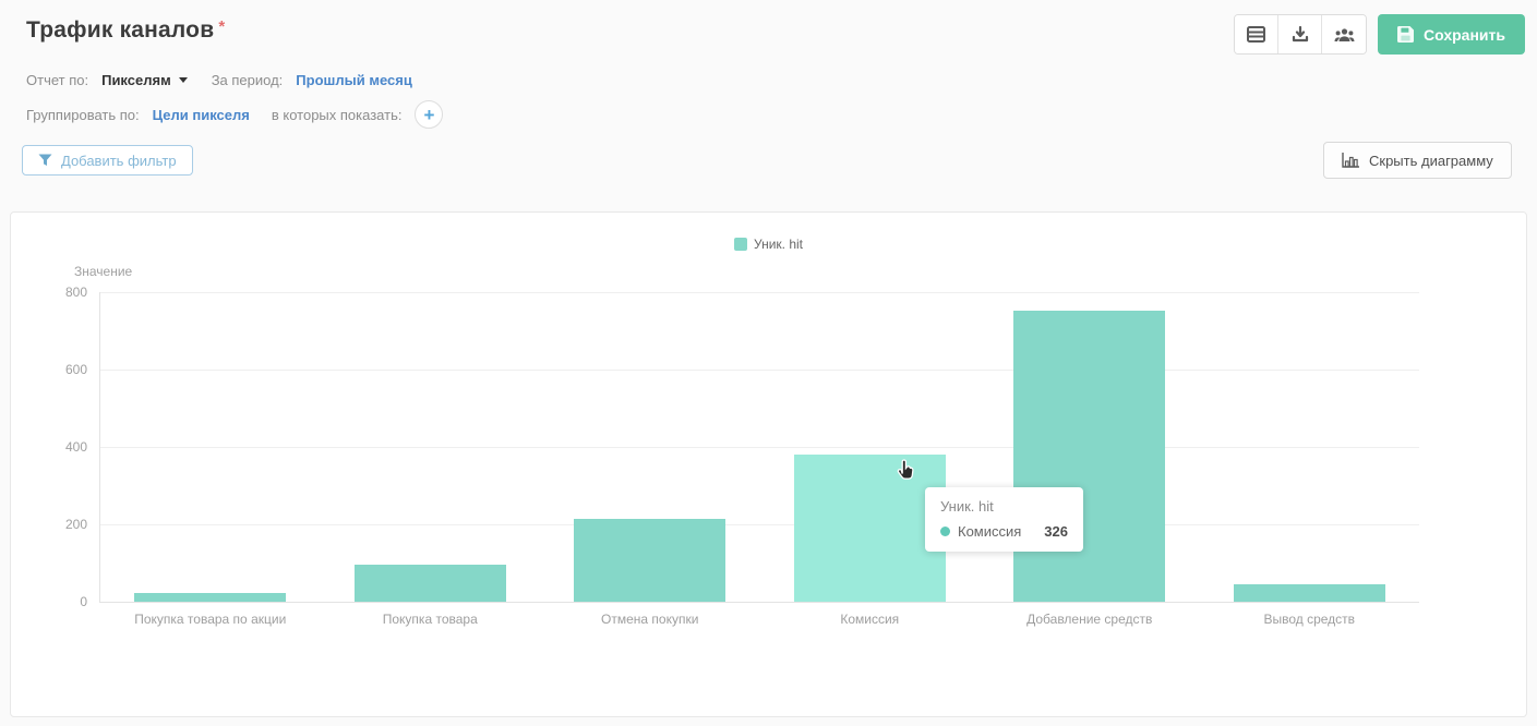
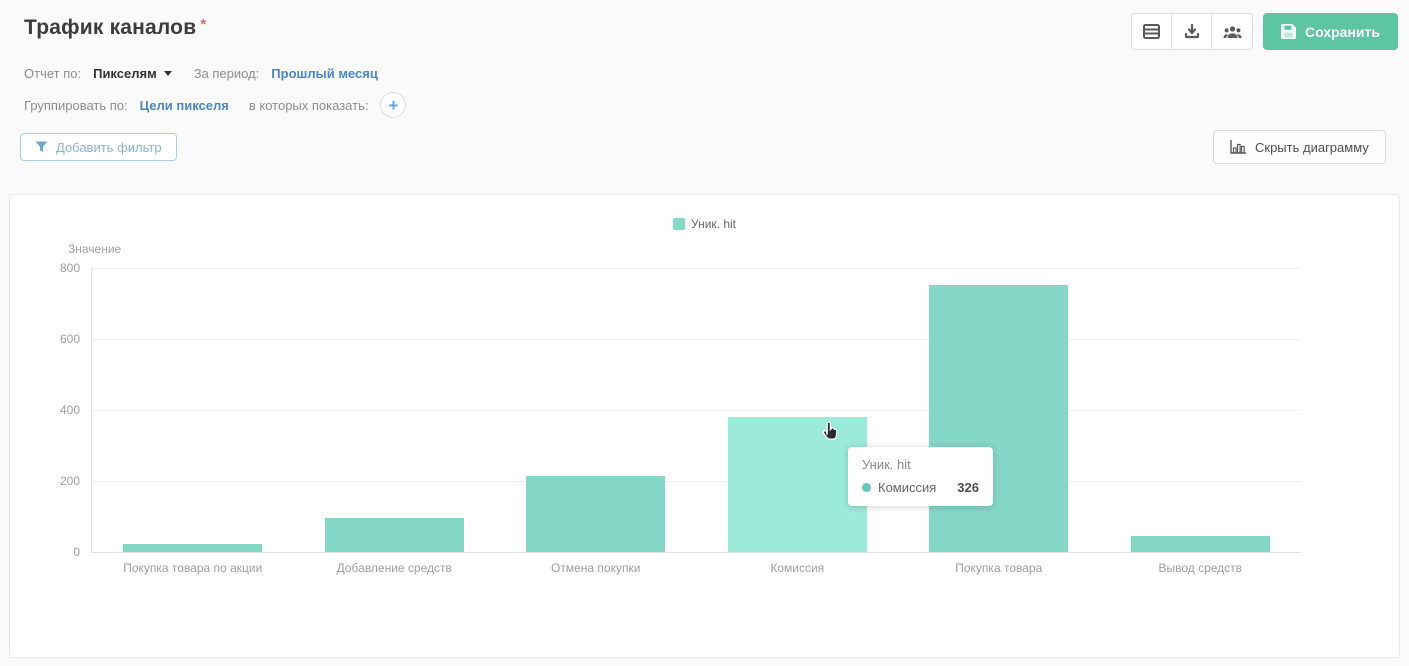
  Трафик каналов *
  Сохранить
  Отчет по:
  Пикселям
  За период:
  Прошлый месяц
  Группировать по:
  Цели пикселя
  в которых показать:
  +
  Добавить фильтр
  Скрыть диаграмму
  Уник. hit
  Значение
  0
  200
  400
  600
  800
  Покупка товара по акции
- Покупка товара
+ Добавление средств
  Отмена покупки
  Комиссия
- Добавление средств
+ Покупка товара
  Вывод средств
  Уник. hit
  Комиссия
  326
